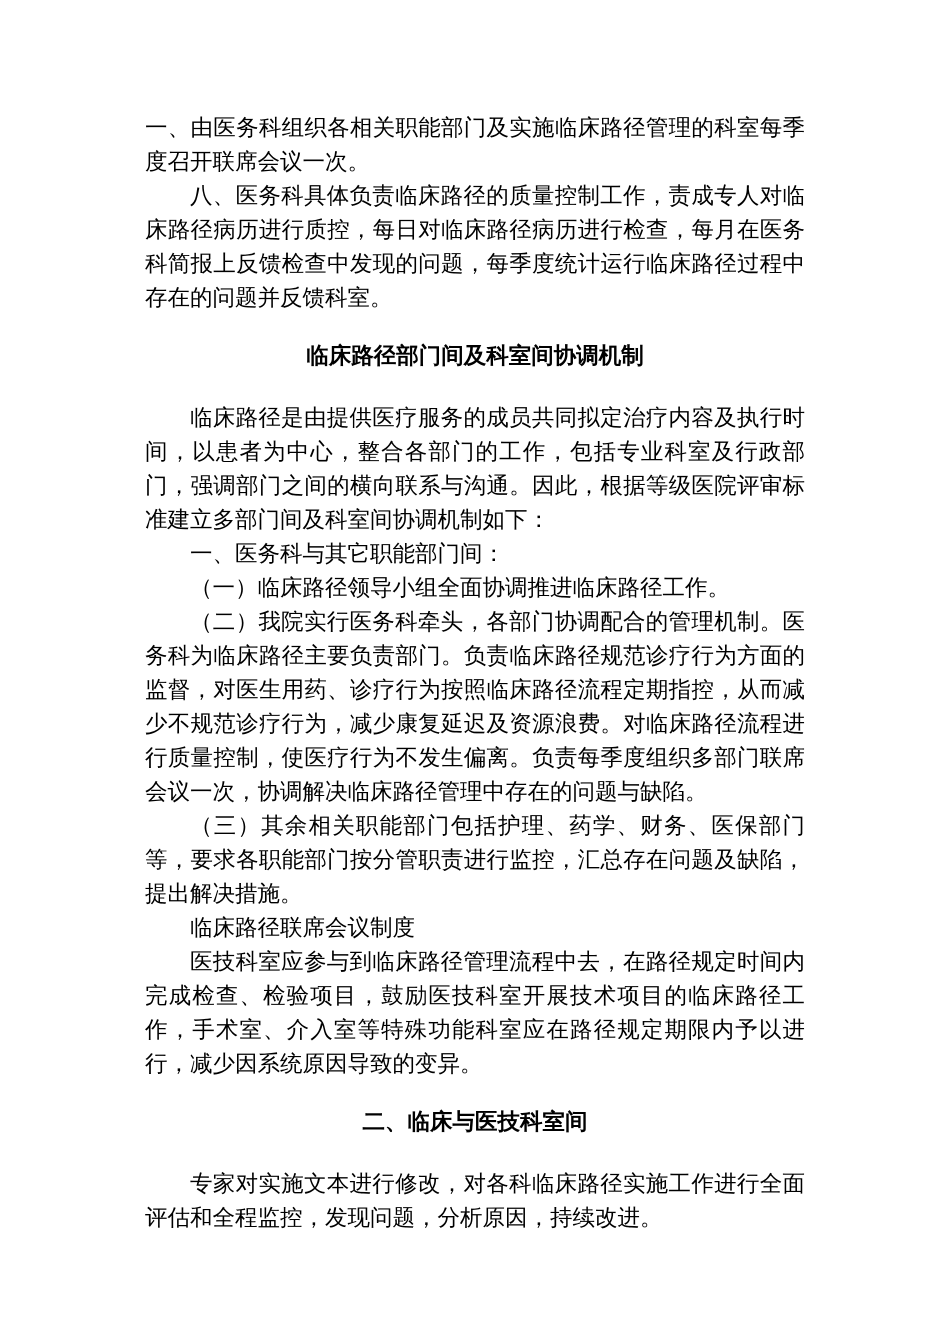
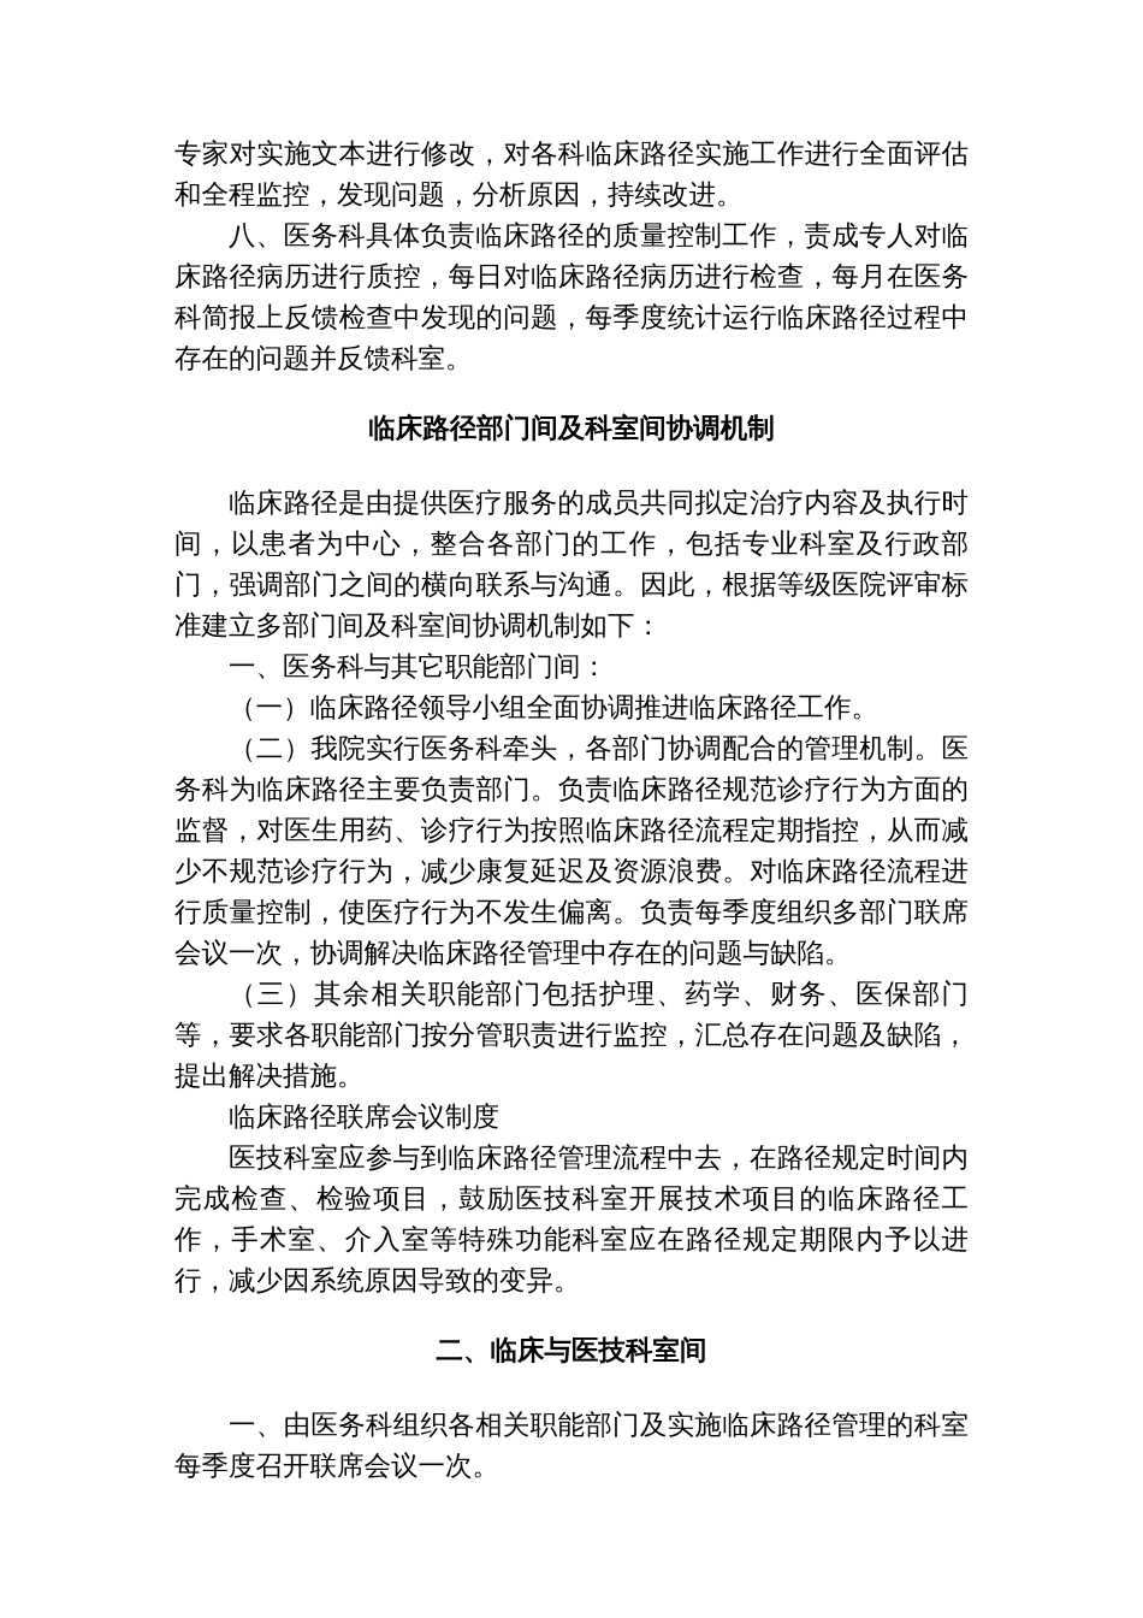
- 一、由医务科组织各相关职能部门及实施临床路径管理的科室每季度召开联席会议一次。
+ 专家对实施文本进行修改，对各科临床路径实施工作进行全面评估和全程监控，发现问题，分析原因，持续改进。
  八、医务科具体负责临床路径的质量控制工作，责成专人对临床路径病历进行质控，每日对临床路径病历进行检查，每月在医务科简报上反馈检查中发现的问题，每季度统计运行临床路径过程中存在的问题并反馈科室。
  临床路径部门间及科室间协调机制
  临床路径是由提供医疗服务的成员共同拟定治疗内容及执行时间，以患者为中心，整合各部门的工作，包括专业科室及行政部门，强调部门之间的横向联系与沟通。因此，根据等级医院评审标准建立多部门间及科室间协调机制如下：
  一、医务科与其它职能部门间：
  （一）临床路径领导小组全面协调推进临床路径工作。
  （二）我院实行医务科牵头，各部门协调配合的管理机制。医务科为临床路径主要负责部门。负责临床路径规范诊疗行为方面的监督，对医生用药、诊疗行为按照临床路径流程定期指控，从而减少不规范诊疗行为，减少康复延迟及资源浪费。对临床路径流程进行质量控制，使医疗行为不发生偏离。负责每季度组织多部门联席会议一次，协调解决临床路径管理中存在的问题与缺陷。
  （三）其余相关职能部门包括护理、药学、财务、医保部门等，要求各职能部门按分管职责进行监控，汇总存在问题及缺陷，提出解决措施。
  临床路径联席会议制度
  医技科室应参与到临床路径管理流程中去，在路径规定时间内完成检查、检验项目，鼓励医技科室开展技术项目的临床路径工作，手术室、介入室等特殊功能科室应在路径规定期限内予以进行，减少因系统原因导致的变异。
  二、临床与医技科室间
- 专家对实施文本进行修改，对各科临床路径实施工作进行全面评估和全程监控，发现问题，分析原因，持续改进。
+ 一、由医务科组织各相关职能部门及实施临床路径管理的科室每季度召开联席会议一次。
